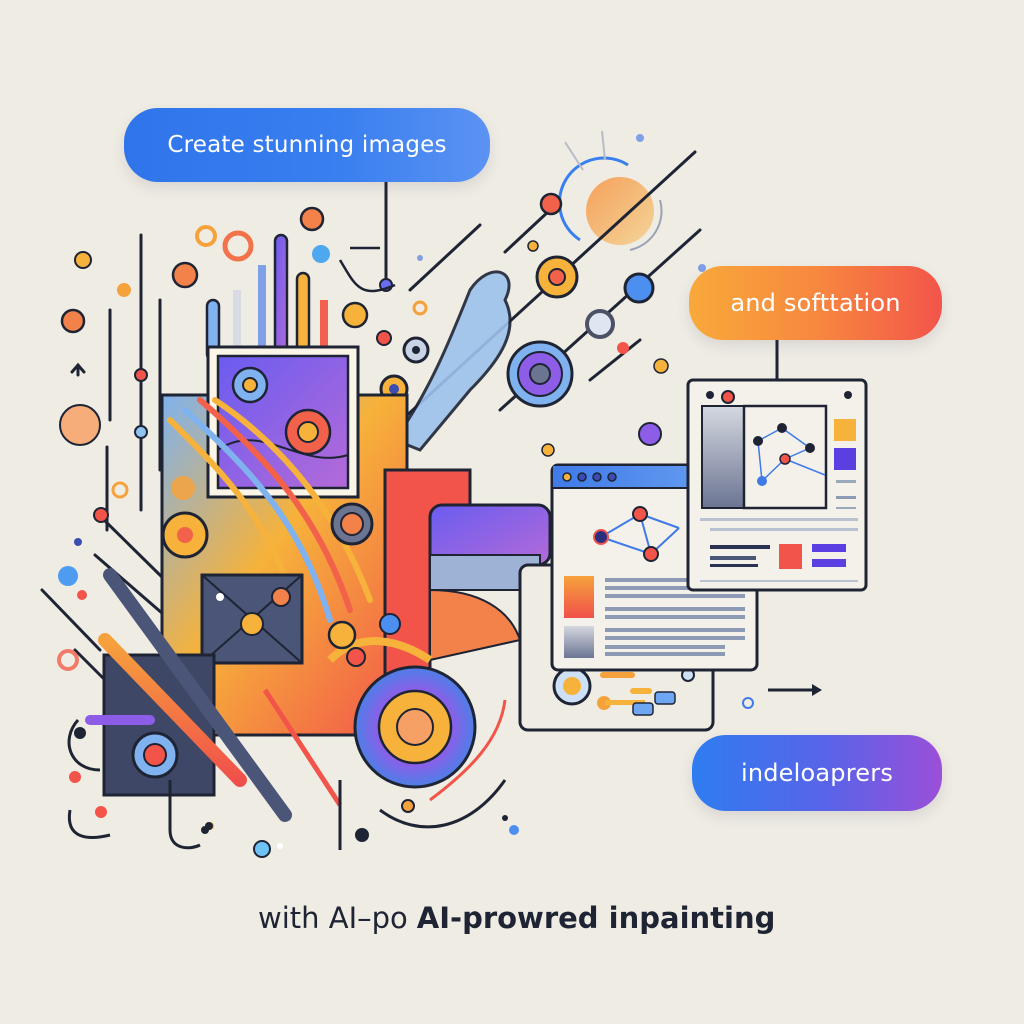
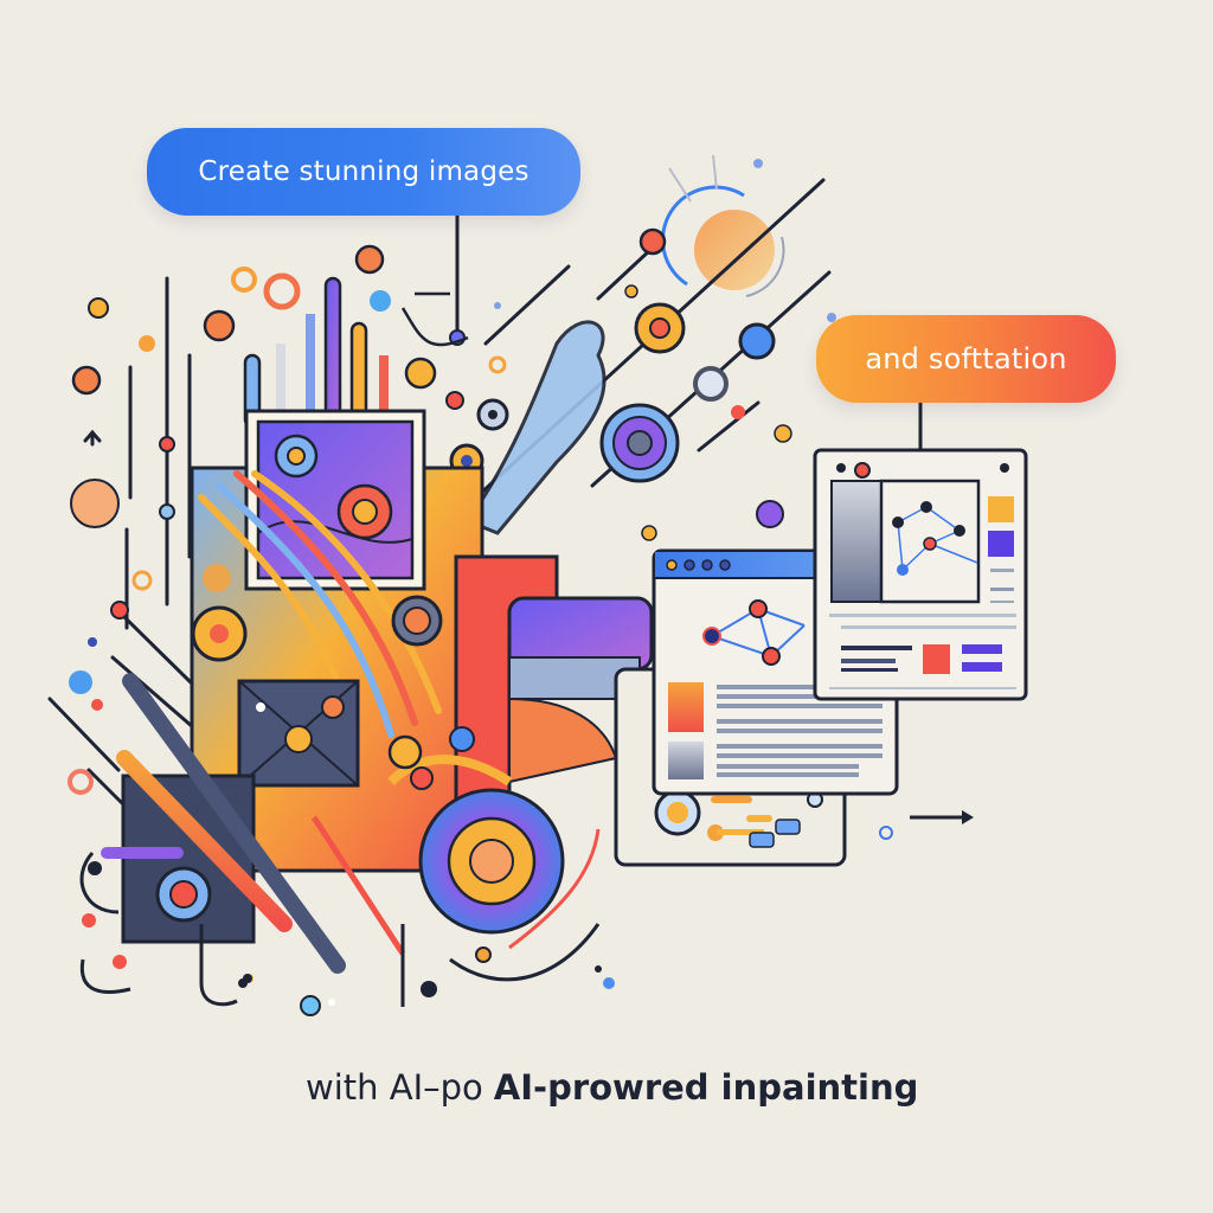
  Create stunning images
  and softtation
- indeloaprers
  with AI–po
  AI-prowred inpainting
